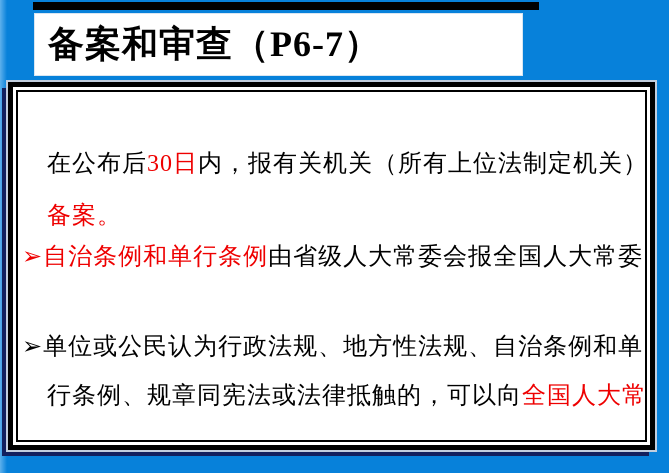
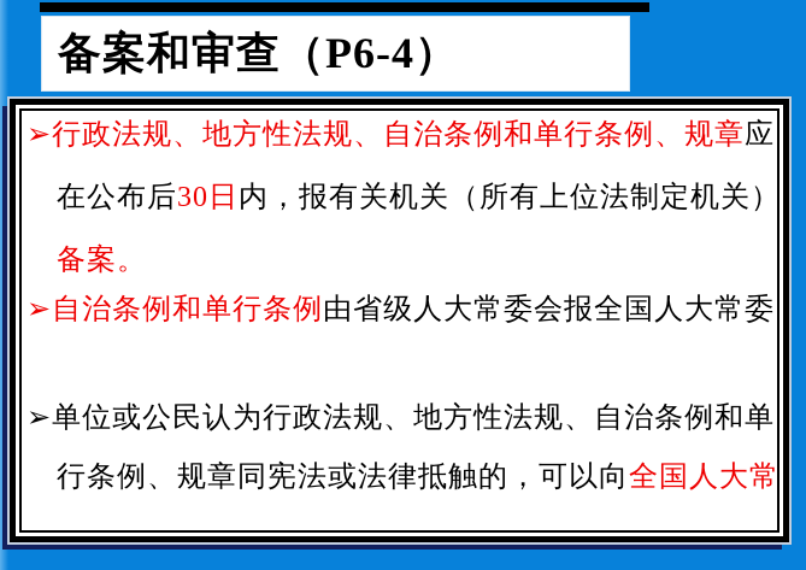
- 备案和审查（P6-7）
+ 备案和审查（P6-4）
+ ➢行政法规、地方性法规、自治条例和单行条例、规章应
  在公布后30日内，报有关机关（所有上位法制定机关）
  备案。
  ➢自治条例和单行条例由省级人大常委会报全国人大常委
  ➢单位或公民认为行政法规、地方性法规、自治条例和单
  行条例、规章同宪法或法律抵触的，可以向全国人大常
